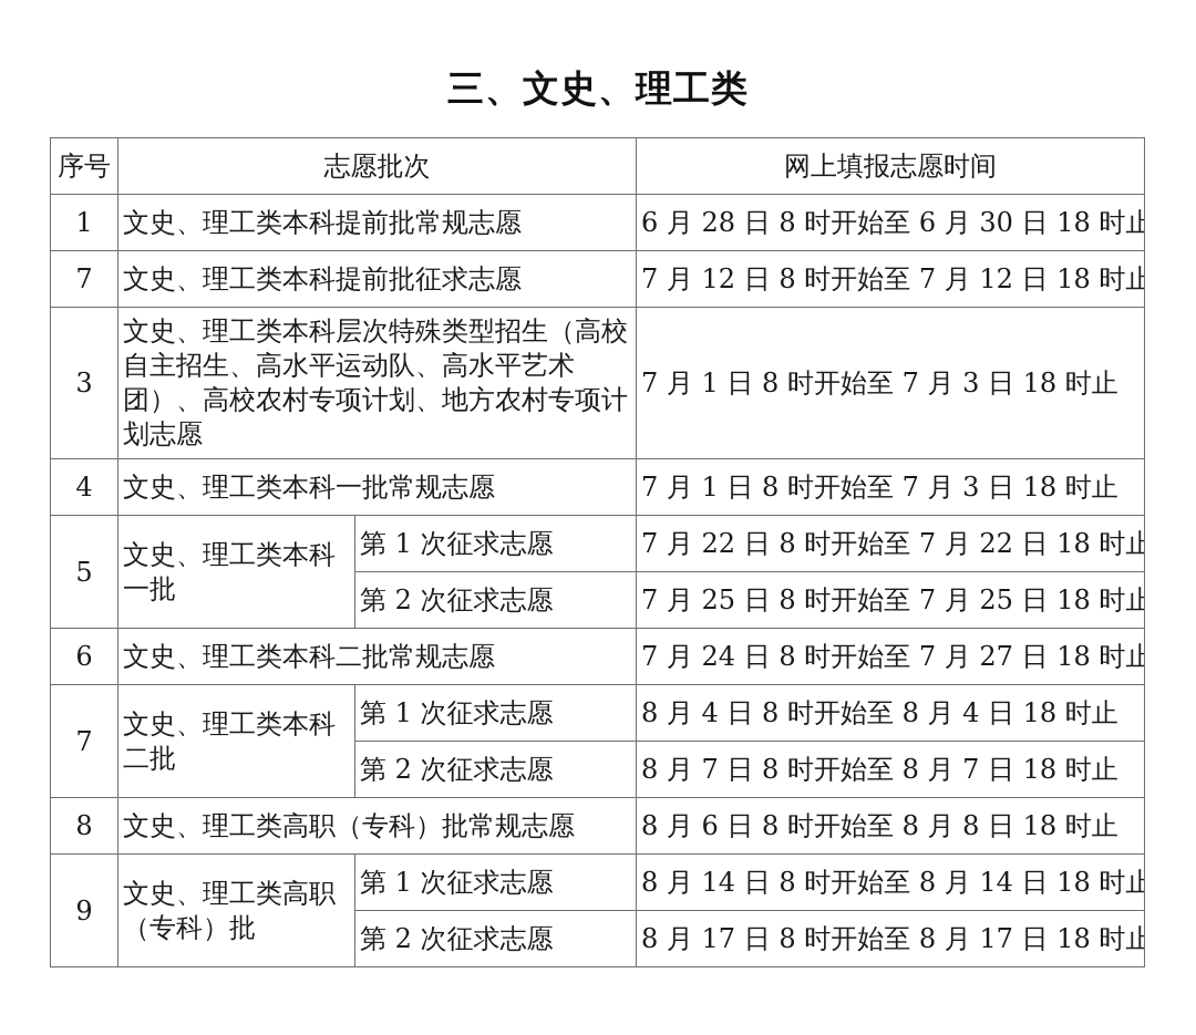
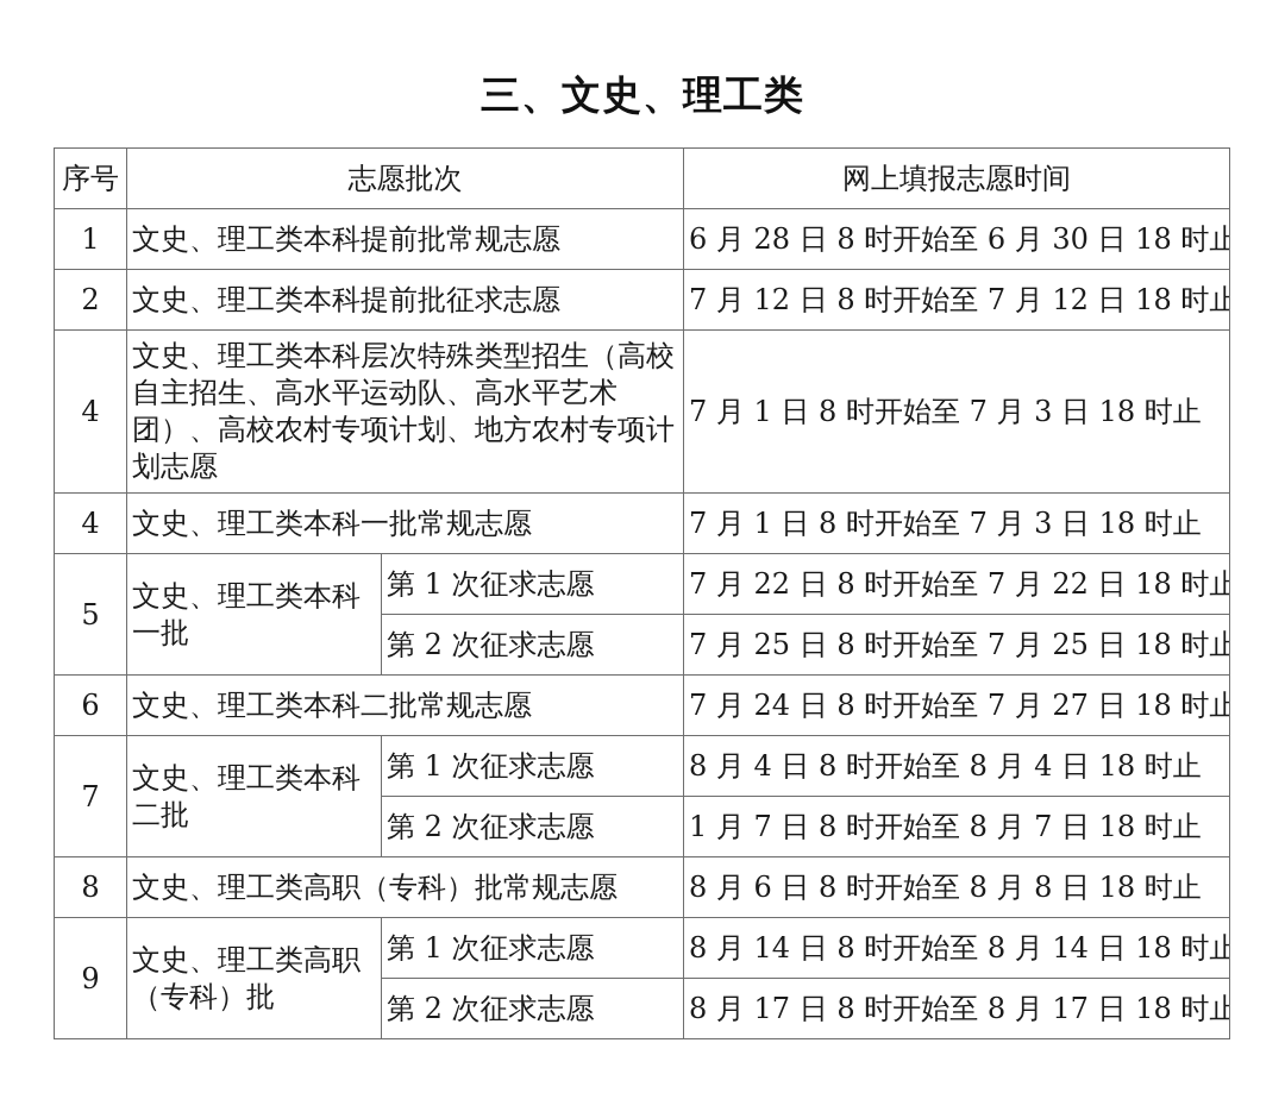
  三、文史、理工类
  序号	志愿批次	网上填报志愿时间
  1	文史、理工类本科提前批常规志愿	6 月 28 日 8 时开始至 6 月 30 日 18 时止
- 7	文史、理工类本科提前批征求志愿	7 月 12 日 8 时开始至 7 月 12 日 18 时止
+ 2	文史、理工类本科提前批征求志愿	7 月 12 日 8 时开始至 7 月 12 日 18 时止
- 3	文史、理工类本科层次特殊类型招生（高校自主招生、高水平运动队、高水平艺术团）、高校农村专项计划、地方农村专项计划志愿	7 月 1 日 8 时开始至 7 月 3 日 18 时止
+ 4	文史、理工类本科层次特殊类型招生（高校自主招生、高水平运动队、高水平艺术团）、高校农村专项计划、地方农村专项计划志愿	7 月 1 日 8 时开始至 7 月 3 日 18 时止
  4	文史、理工类本科一批常规志愿	7 月 1 日 8 时开始至 7 月 3 日 18 时止
  5	文史、理工类本科一批	第 1 次征求志愿	7 月 22 日 8 时开始至 7 月 22 日 18 时止
  第 2 次征求志愿	7 月 25 日 8 时开始至 7 月 25 日 18 时止
  6	文史、理工类本科二批常规志愿	7 月 24 日 8 时开始至 7 月 27 日 18 时止
  7	文史、理工类本科二批	第 1 次征求志愿	8 月 4 日 8 时开始至 8 月 4 日 18 时止
- 第 2 次征求志愿	8 月 7 日 8 时开始至 8 月 7 日 18 时止
+ 第 2 次征求志愿	1 月 7 日 8 时开始至 8 月 7 日 18 时止
  8	文史、理工类高职（专科）批常规志愿	8 月 6 日 8 时开始至 8 月 8 日 18 时止
  9	文史、理工类高职（专科）批	第 1 次征求志愿	8 月 14 日 8 时开始至 8 月 14 日 18 时止
  第 2 次征求志愿	8 月 17 日 8 时开始至 8 月 17 日 18 时止
